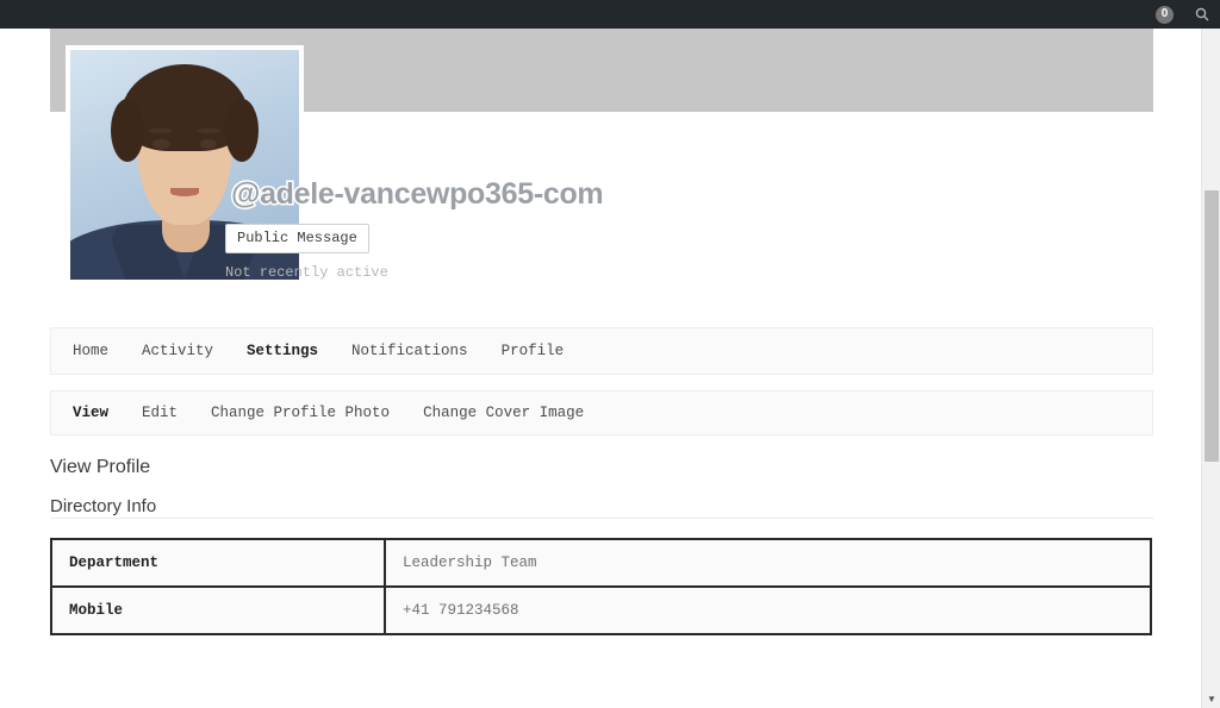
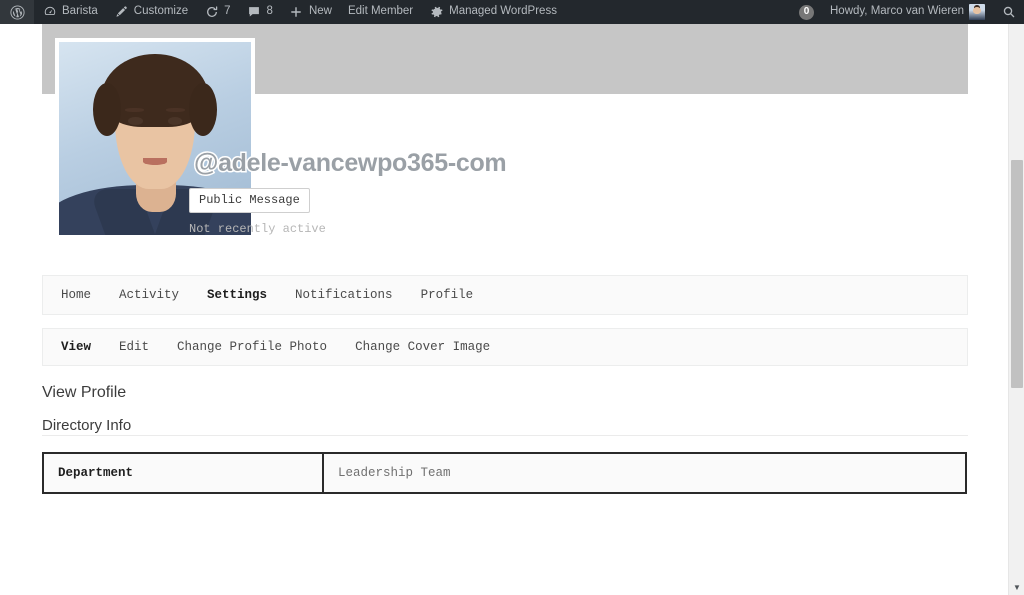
+ Barista
+ Customize
+ 7
+ 8
+ New
+ Edit Member
+ Managed WordPress
  0
+ Howdy, Marco van Wieren
  @adele-vancewpo365-com
  Public Message
  Not recently active
  Home
  Activity
  Settings
  Notifications
  Profile
  View
  Edit
  Change Profile Photo
  Change Cover Image
  View Profile
  Directory Info
  Department	Leadership Team
- Mobile	+41 791234568
  ▼
